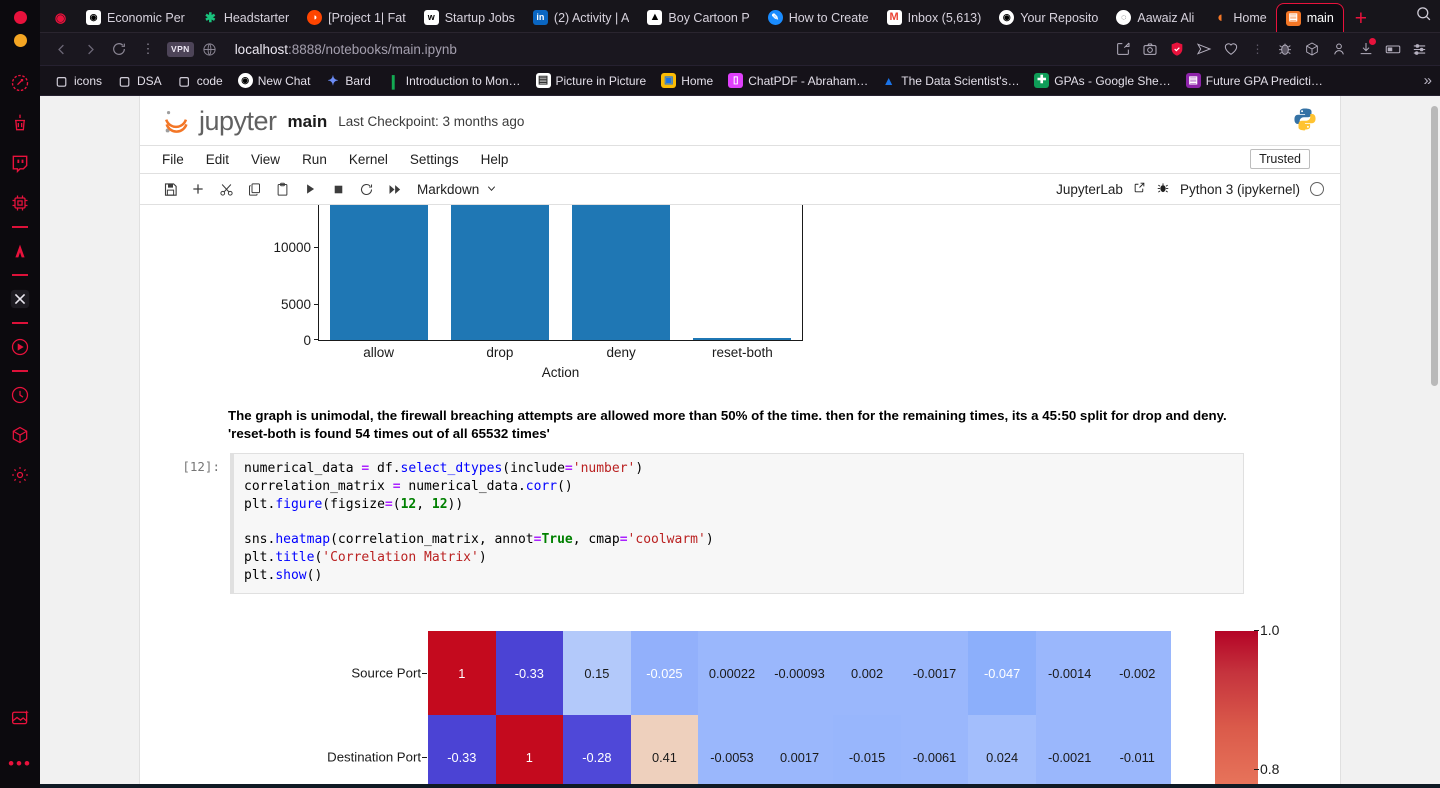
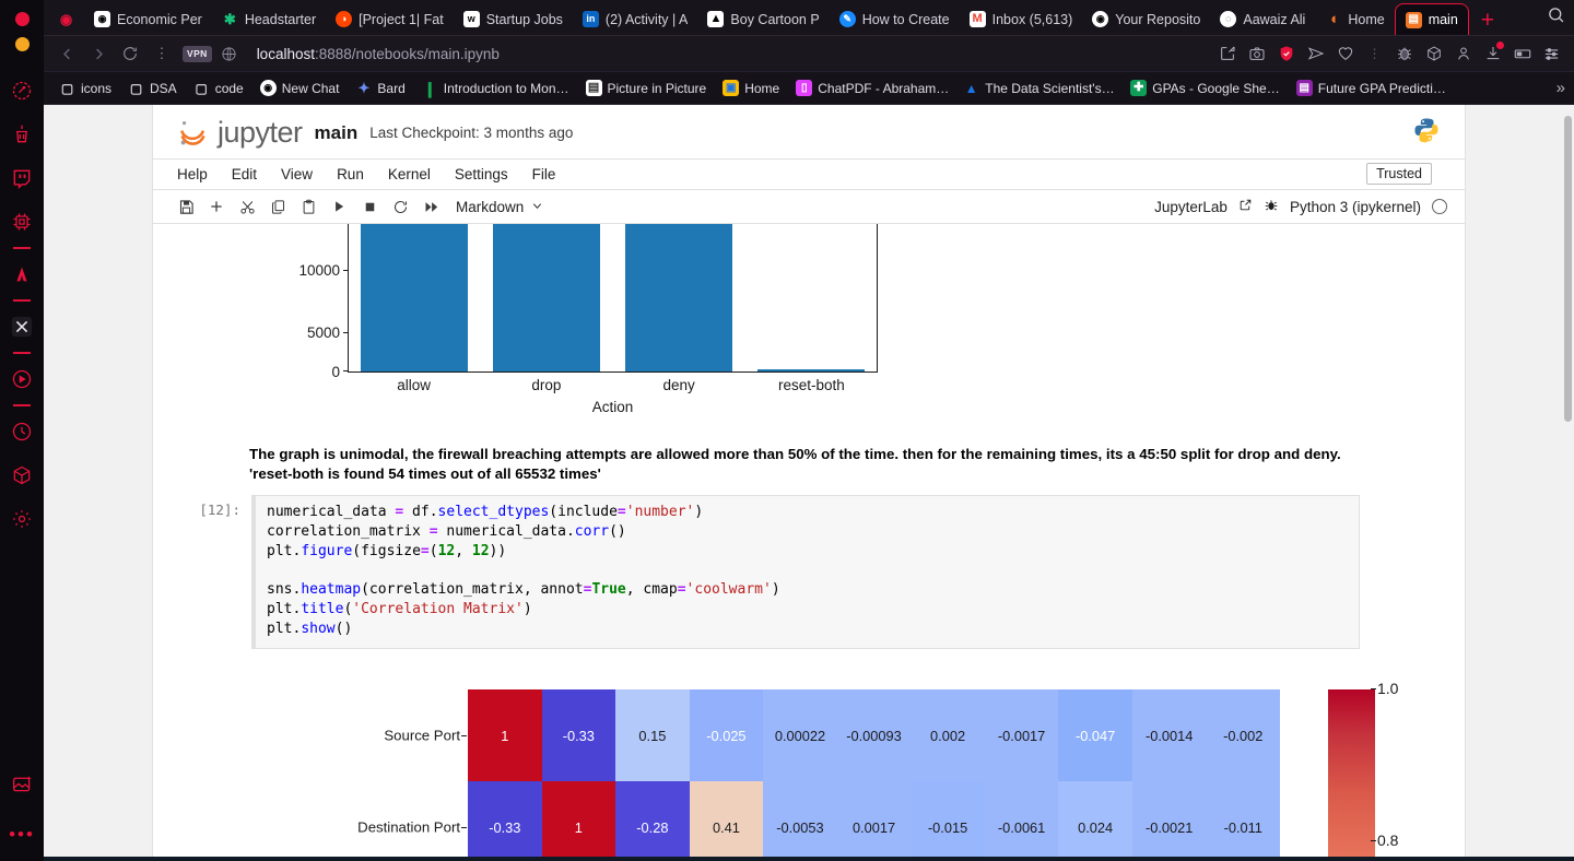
  •••
  ◉
  ◉
  Economic Per
  ✱
  Headstarter
  ◑
  [Project 1| Fat
  w
  Startup Jobs
  in
  (2) Activity | A
  ▲
  Boy Cartoon P
  ✎
  How to Create
  M
  Inbox (5,613)
  ◉
  Your Reposito
  ◌
  Aawaiz Ali
  ◖
  Home
  ▤
  main
  +
  ⋮
  VPN
  localhost:8888/notebooks/main.ipynb
  ⋮
  ▢
  icons
  ▢
  DSA
  ▢
  code
  ◉
  New Chat
  ✦
  Bard
  ❙
  Introduction to Mon…
  ▤
  Picture in Picture
  ▣
  Home
  ▯
  ChatPDF - Abraham…
  ▲
  The Data Scientist's…
  ✚
  GPAs - Google She…
  ▤
  Future GPA Predicti…
  »
  jupyter
  main
  Last Checkpoint: 3 months ago
- File
+ Help
  Edit
  View
  Run
  Kernel
  Settings
- Help
+ File
  Trusted
  Markdown
  JupyterLab
  Python 3 (ipykernel)
  10000
  5000
  0
  allow
  drop
  deny
  reset-both
  Action
  The graph is unimodal, the firewall breaching attempts are allowed more than 50% of the time. then for the remaining times, its a 45:50 split for drop and deny.
  'reset-both is found 54 times out of all 65532 times'
  [12]:
  numerical_data = df.select_dtypes(include='number') correlation_matrix = numerical_data.corr() plt.figure(figsize=(12, 12)) sns.heatmap(correlation_matrix, annot=True, cmap='coolwarm') plt.title('Correlation Matrix') plt.show()
  Source Port
  1
  -0.33
  0.15
  -0.025
  0.00022
  -0.00093
  0.002
  -0.0017
  -0.047
  -0.0014
  -0.002
  Destination Port
  -0.33
  1
  -0.28
  0.41
  -0.0053
  0.0017
  -0.015
  -0.0061
  0.024
  -0.0021
  -0.011
  1.0
  0.8
